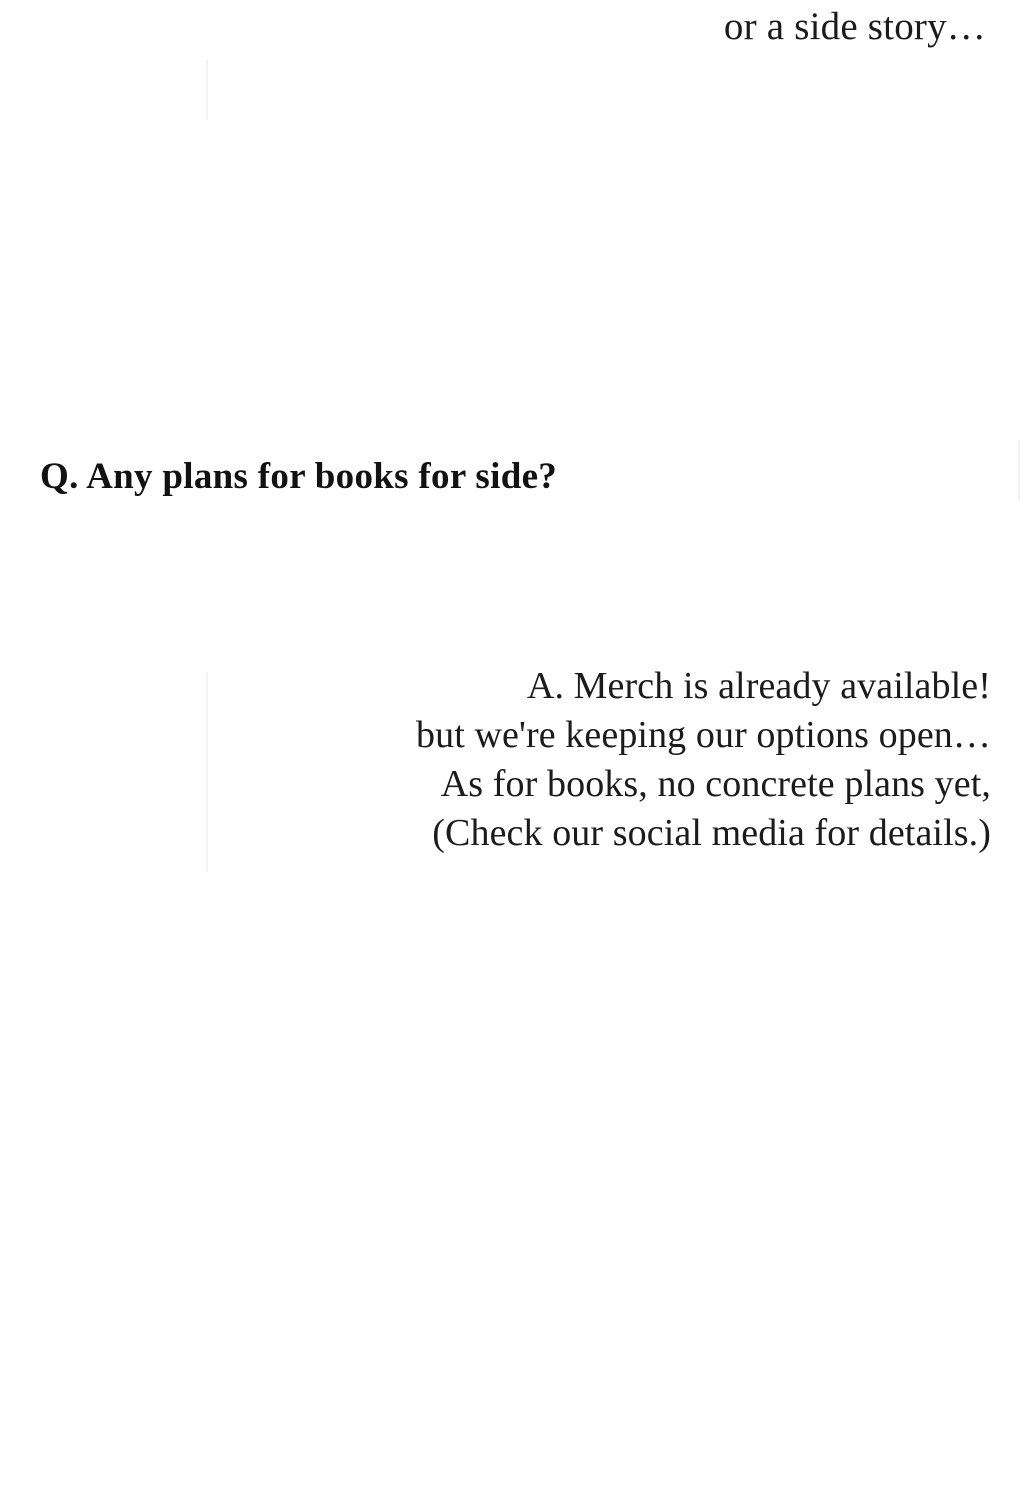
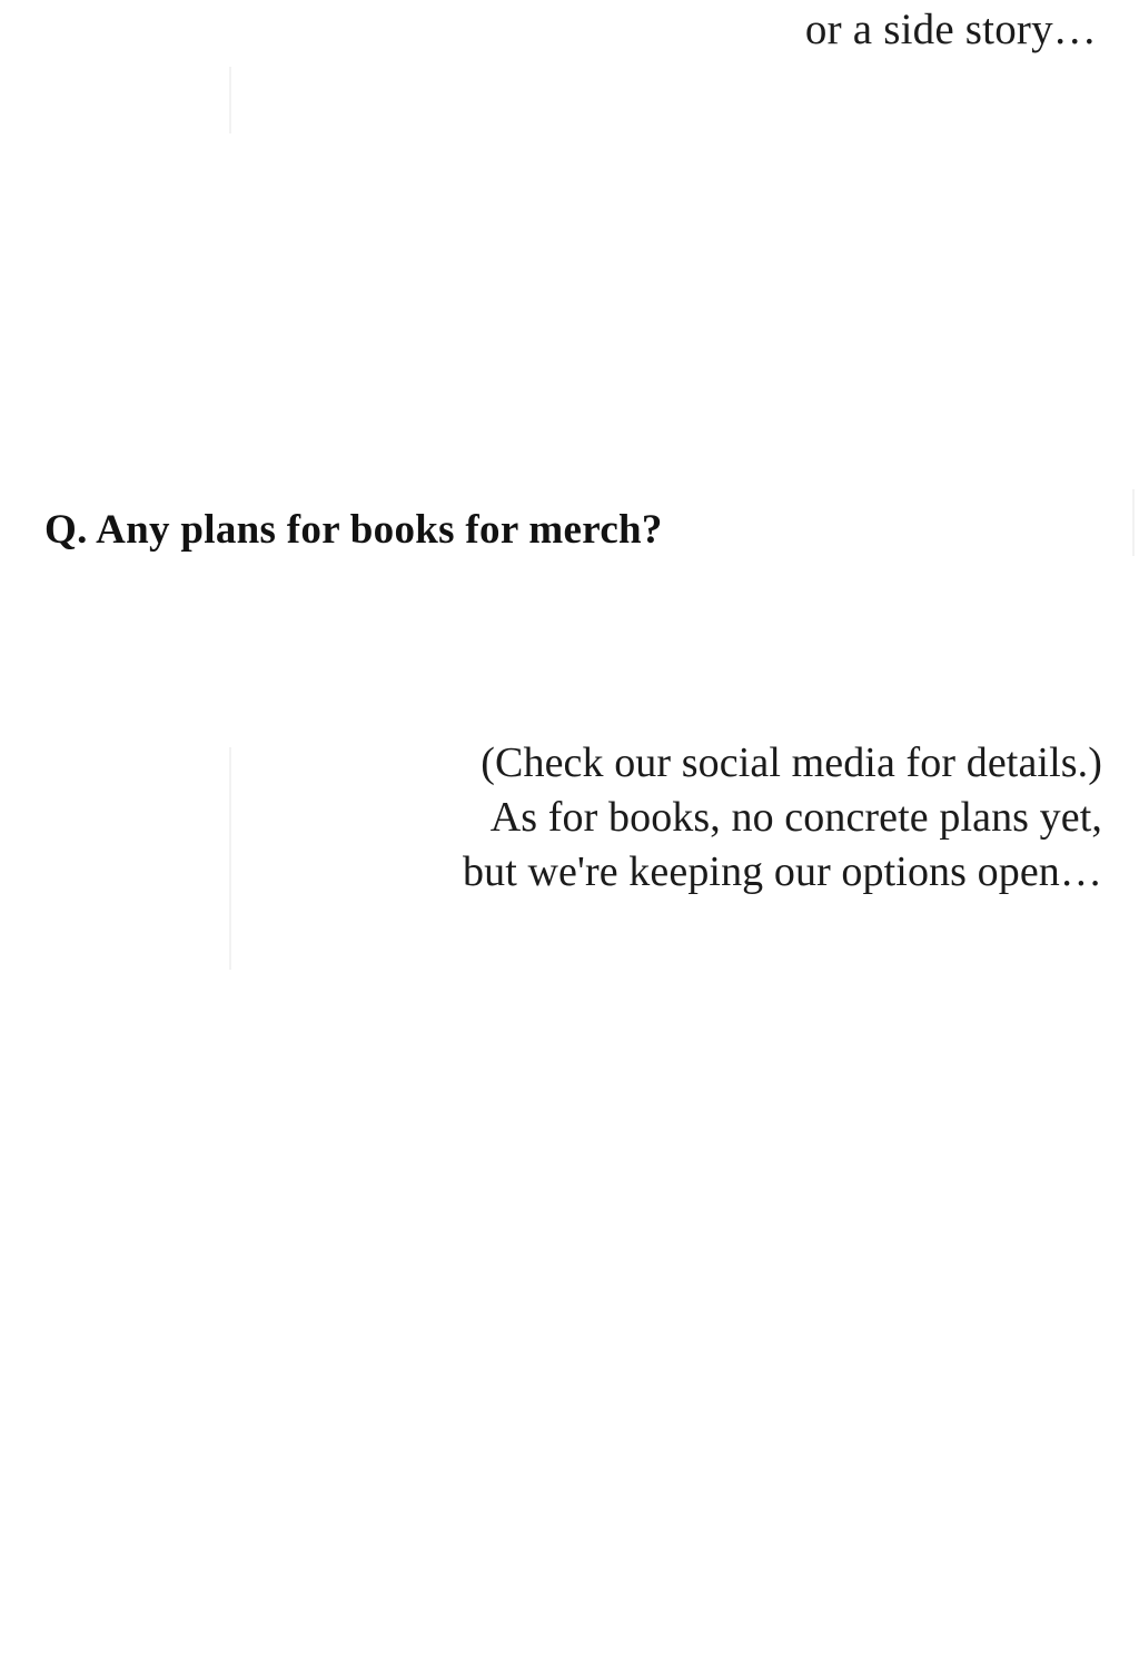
  or a side story…
- Q. Any plans for books for side?
+ Q. Any plans for books for merch?
- A. Merch is already available!
- but we're keeping our options open…
+ (Check our social media for details.)
  As for books, no concrete plans yet,
- (Check our social media for details.)
+ but we're keeping our options open…
